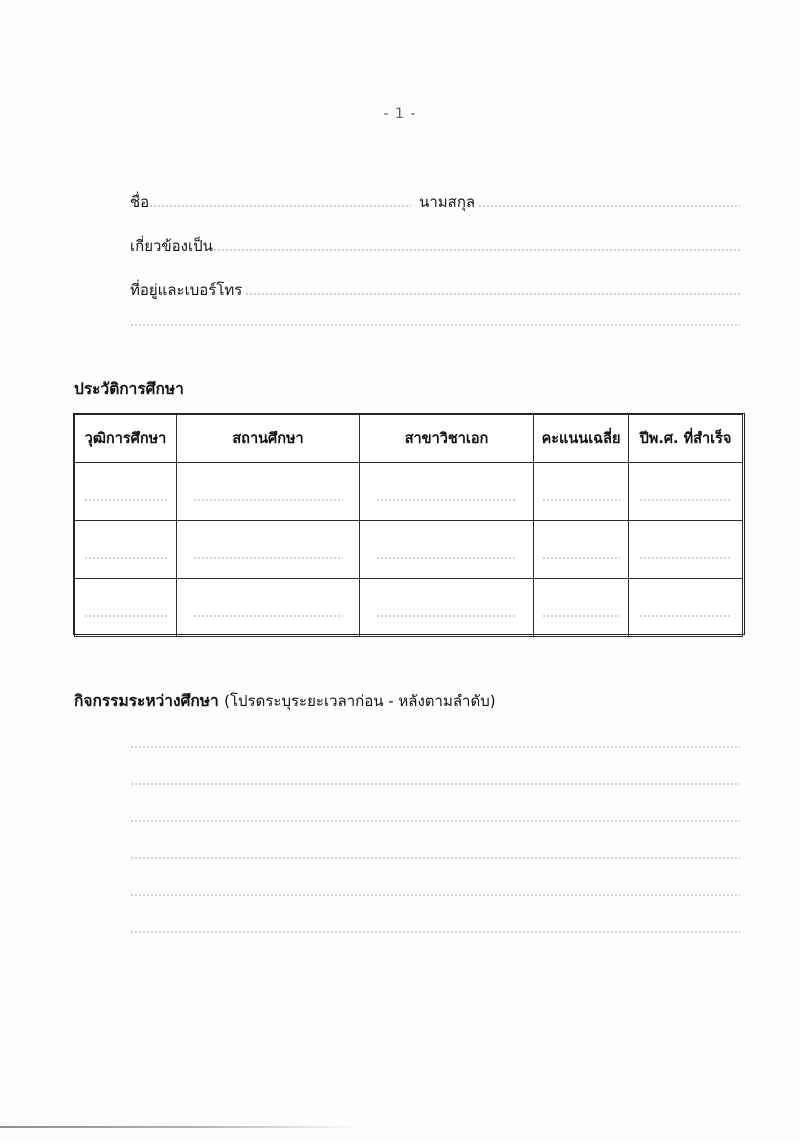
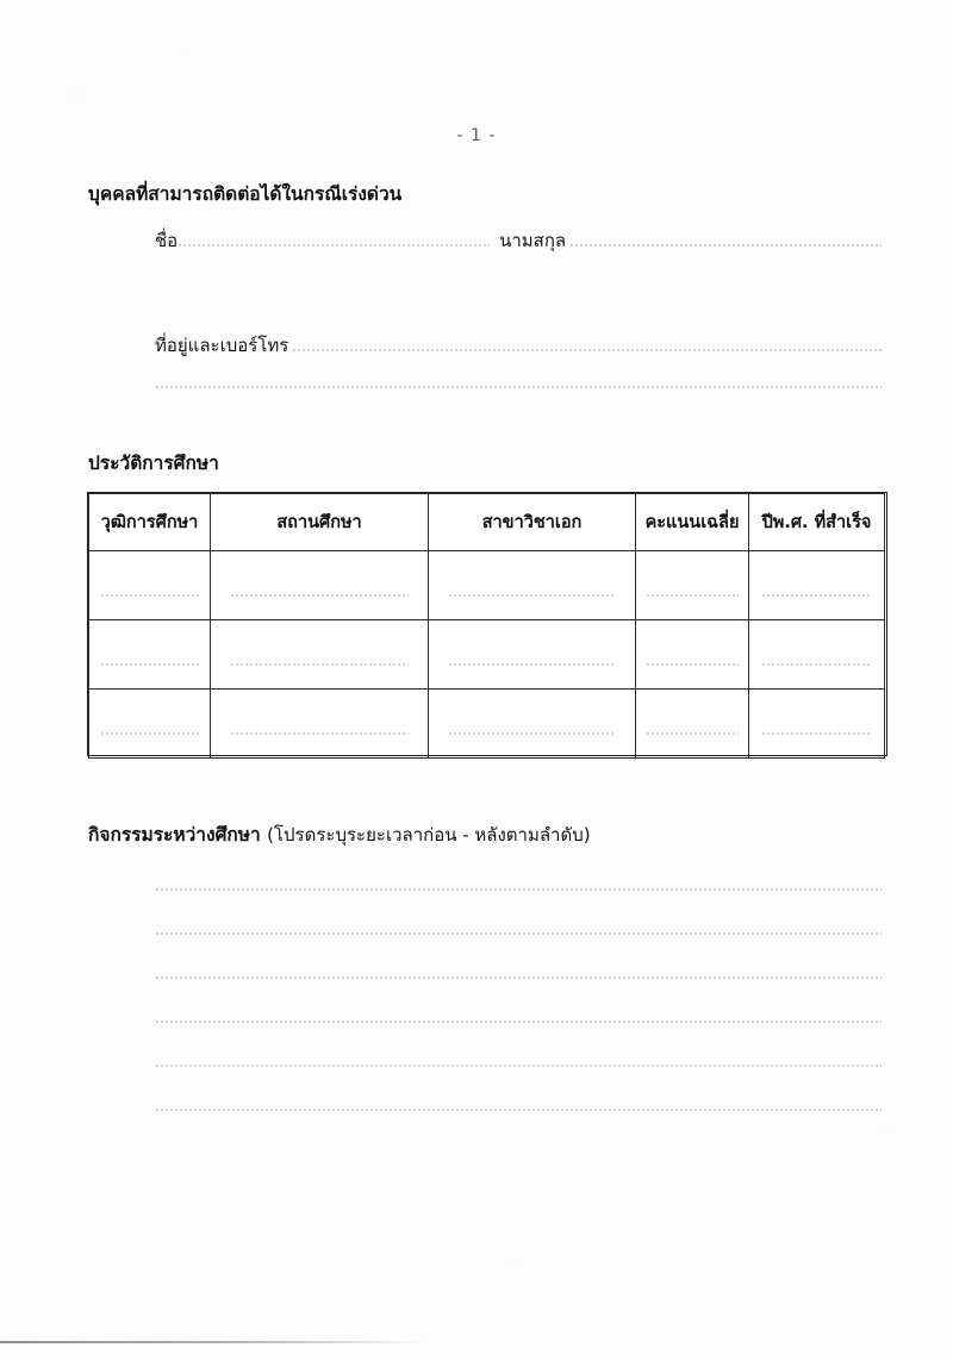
  - 1 -
+ บุคคลที่สามารถติดต่อได้ในกรณีเร่งด่วน
  ชื่อ
  นามสกุล
- เกี่ยวข้องเป็น
  ที่อยู่และเบอร์โทร
  ประวัติการศึกษา
  วุฒิการศึกษา	สถานศึกษา	สาขาวิชาเอก	คะแนนเฉลี่ย	ปีพ.ศ. ที่สำเร็จ
  กิจกรรมระหว่างศึกษา (โปรดระบุระยะเวลาก่อน - หลังตามลำดับ)
